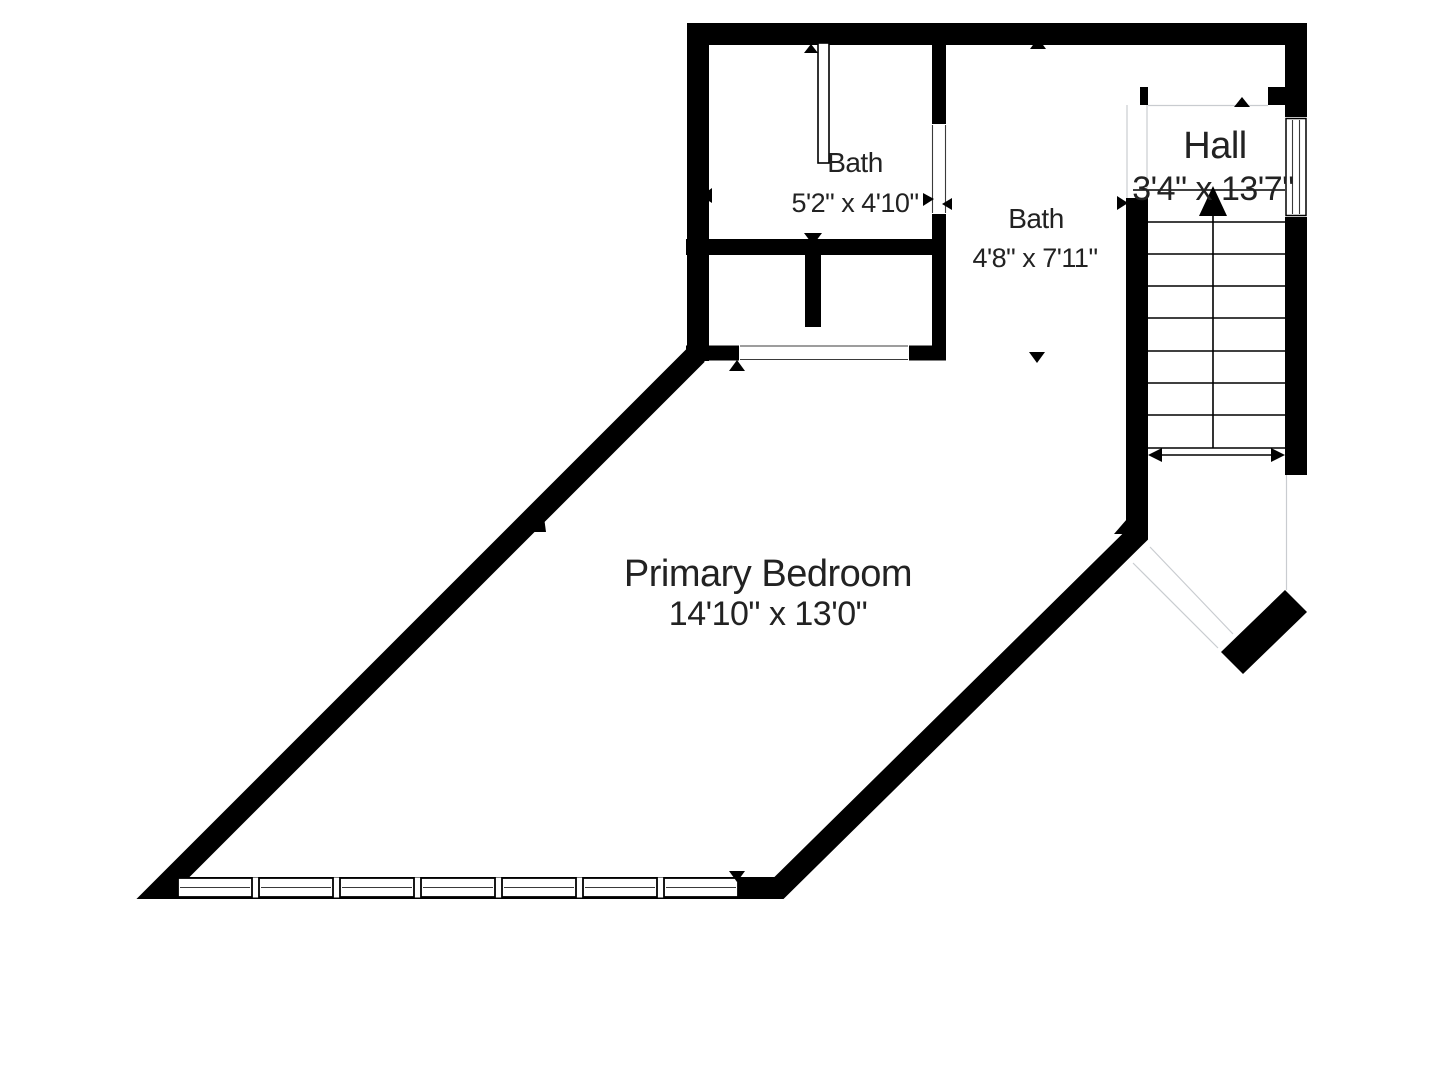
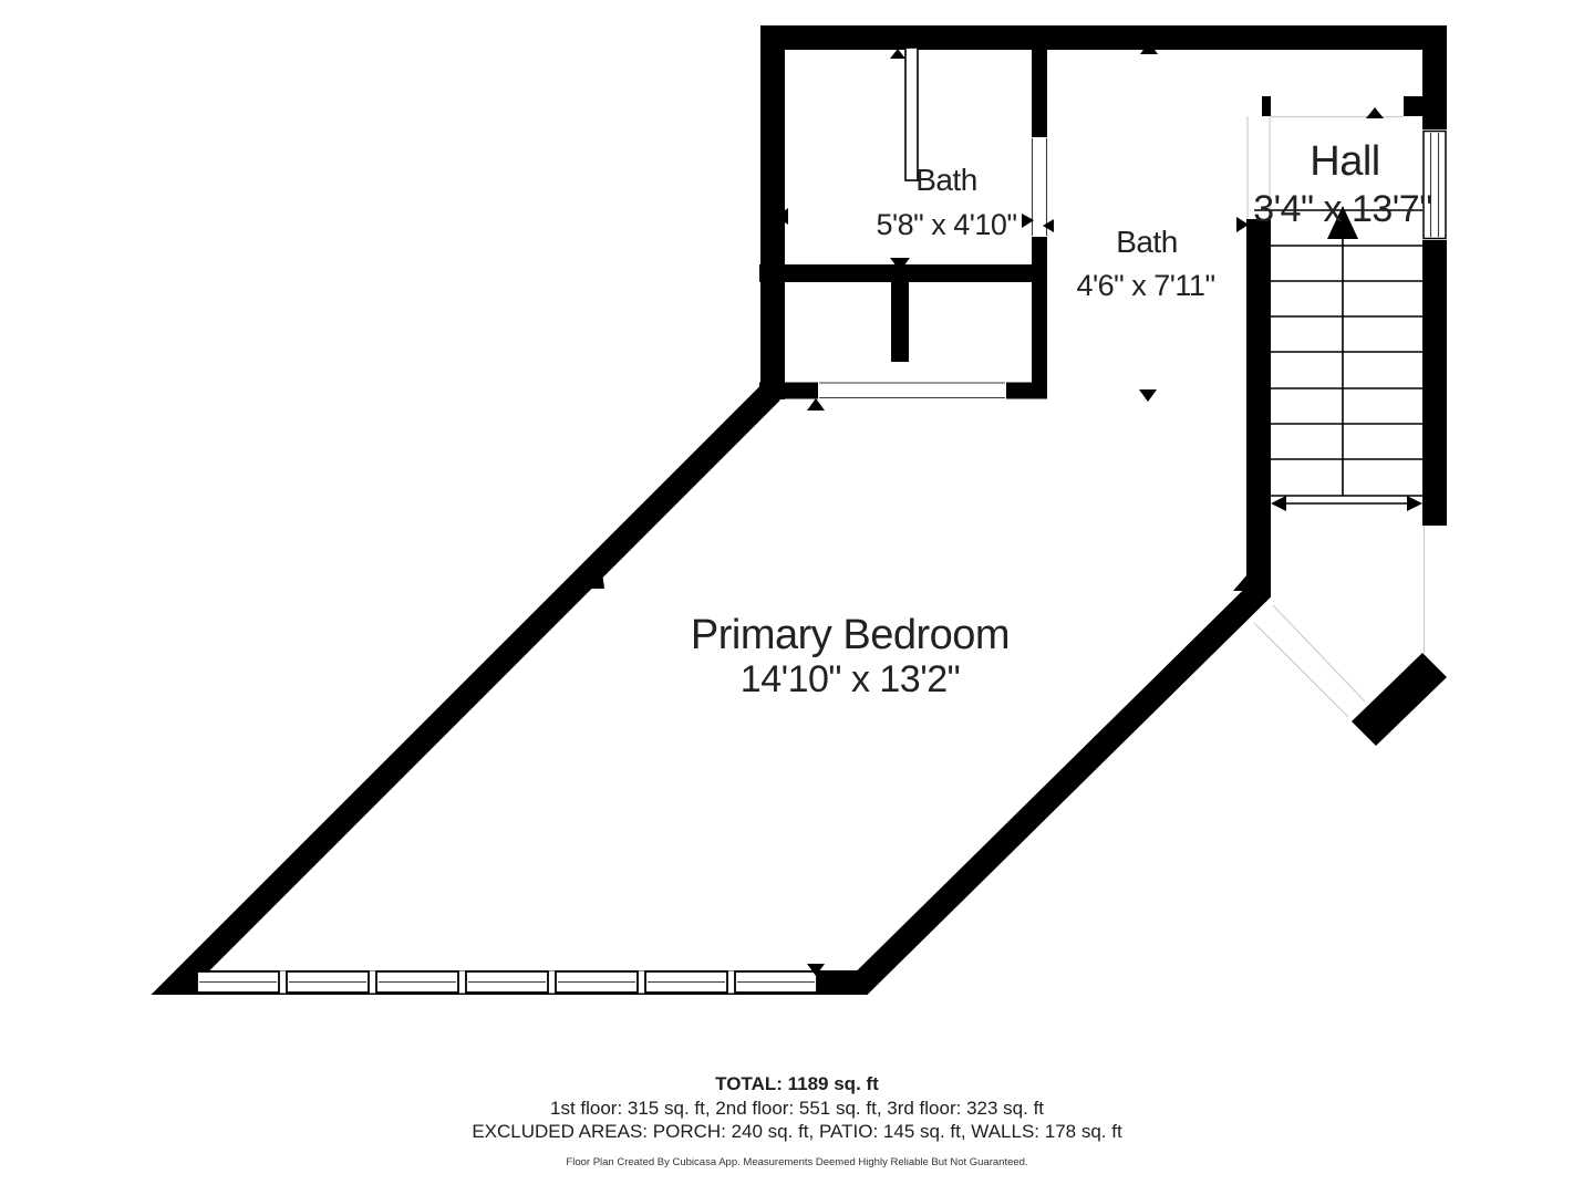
  Bath
- 5'2" x 4'10"
+ 5'8" x 4'10"
  Bath
- 4'8" x 7'11"
+ 4'6" x 7'11"
  Hall
  3'4" x 13'7"
  Primary Bedroom
- 14'10" x 13'0"
+ 14'10" x 13'2"
+ TOTAL: 1189 sq. ft
+ 1st floor: 315 sq. ft, 2nd floor: 551 sq. ft, 3rd floor: 323 sq. ft
+ EXCLUDED AREAS: PORCH: 240 sq. ft, PATIO: 145 sq. ft, WALLS: 178 sq. ft
+ Floor Plan Created By Cubicasa App. Measurements Deemed Highly Reliable But Not Guaranteed.
